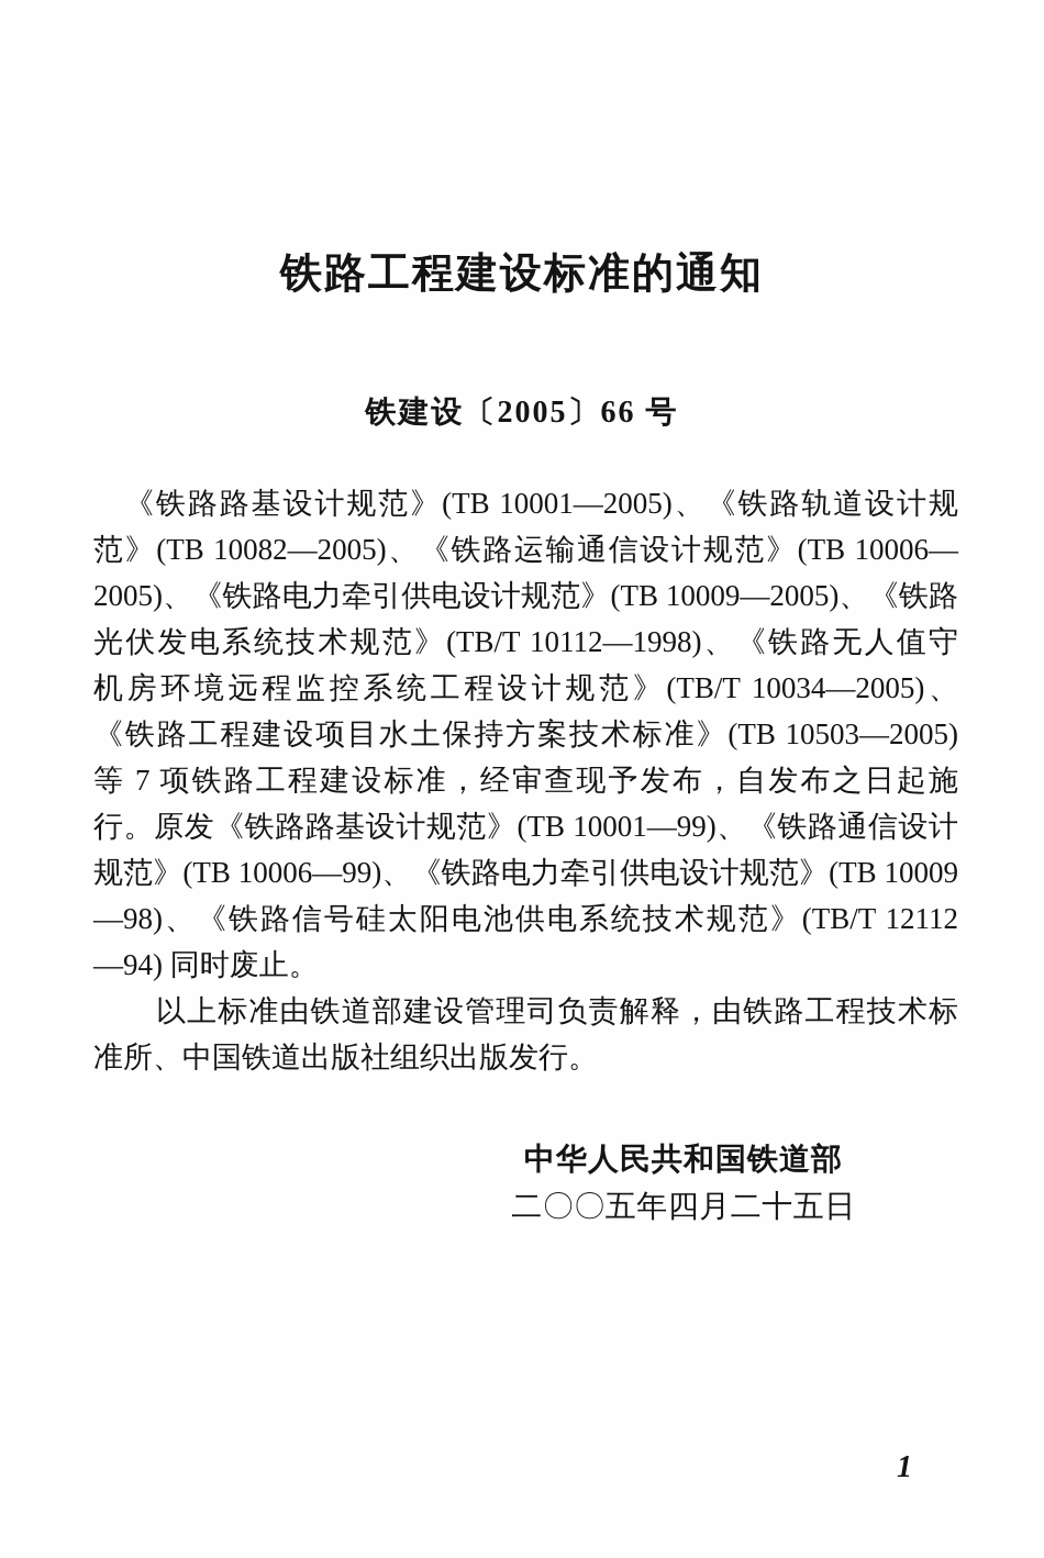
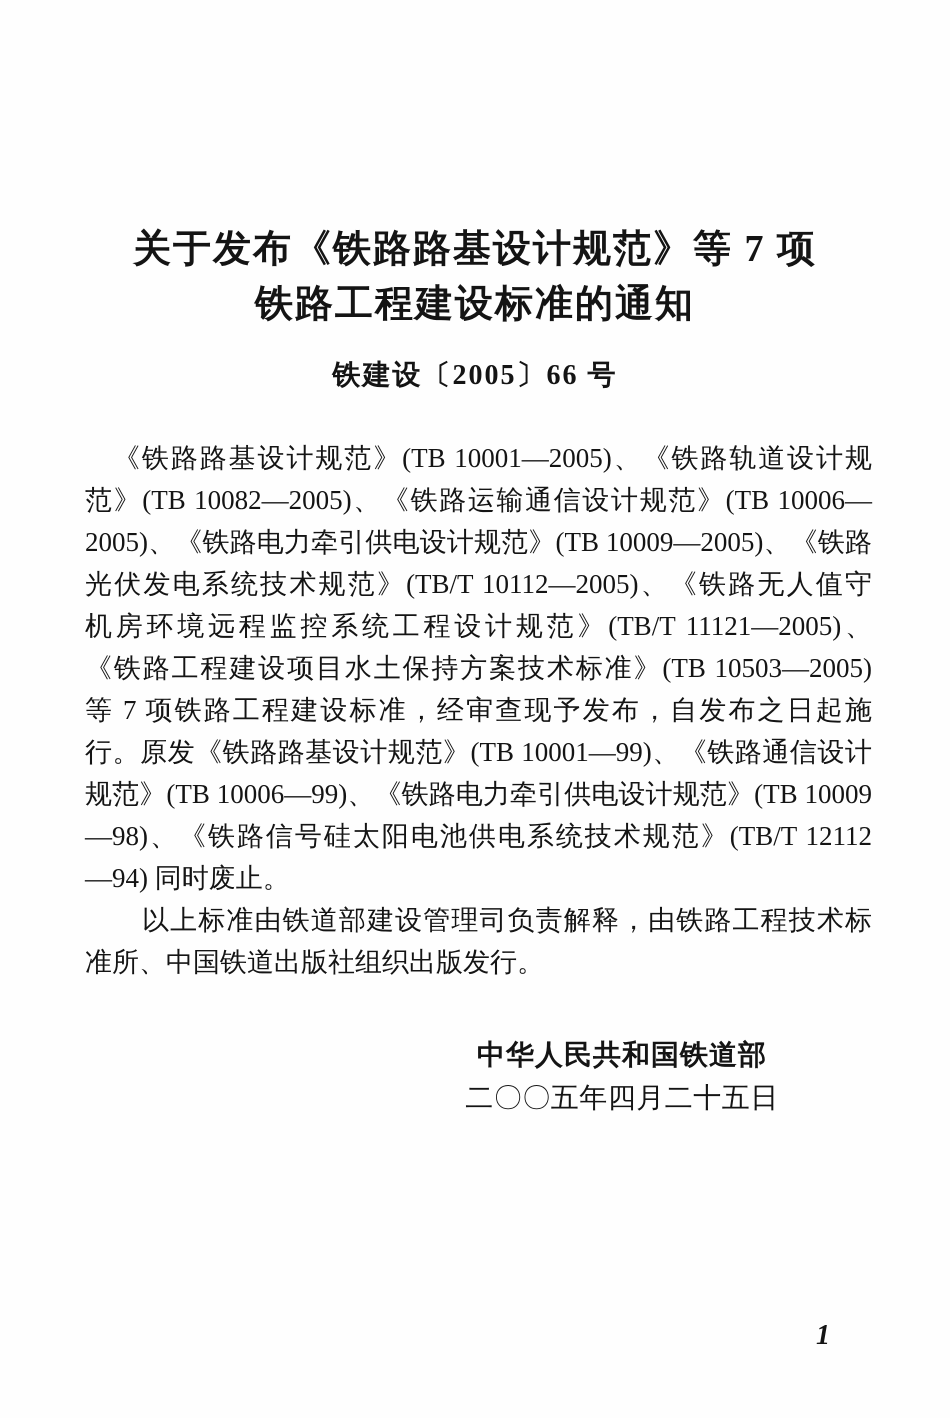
+ 关于发布《铁路路基设计规范》等 7 项
  铁路工程建设标准的通知
  铁建设〔2005〕66 号
  《铁路路基设计规范》(TB 10001—2005)、《铁路轨道设计规
  范》(TB 10082—2005)、《铁路运输通信设计规范》(TB 10006—
  2005)、《铁路电力牵引供电设计规范》(TB 10009—2005)、《铁路
- 光伏发电系统技术规范》(TB/T 10112—1998)、《铁路无人值守
+ 光伏发电系统技术规范》(TB/T 10112—2005)、《铁路无人值守
- 机房环境远程监控系统工程设计规范》(TB/T 10034—2005)、
+ 机房环境远程监控系统工程设计规范》(TB/T 11121—2005)、
  《铁路工程建设项目水土保持方案技术标准》(TB 10503—2005)
  等 7 项铁路工程建设标准，经审查现予发布，自发布之日起施
  行。原发《铁路路基设计规范》(TB 10001—99)、《铁路通信设计
  规范》(TB 10006—99)、《铁路电力牵引供电设计规范》(TB 10009
  —98)、《铁路信号硅太阳电池供电系统技术规范》(TB/T 12112
  —94) 同时废止。
  以上标准由铁道部建设管理司负责解释，由铁路工程技术标
  准所、中国铁道出版社组织出版发行。
  中华人民共和国铁道部
  二〇〇五年四月二十五日
  1
